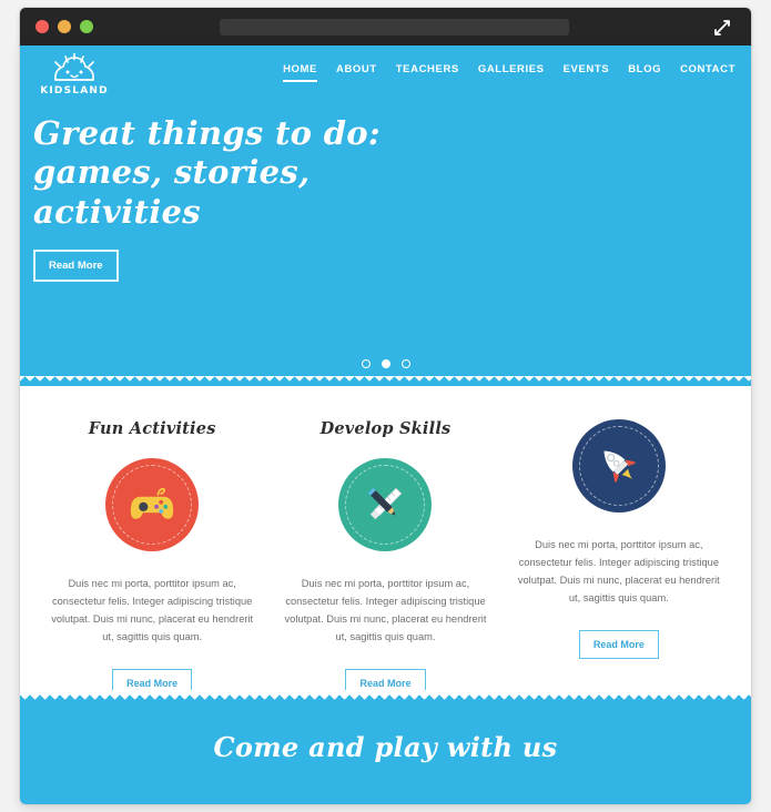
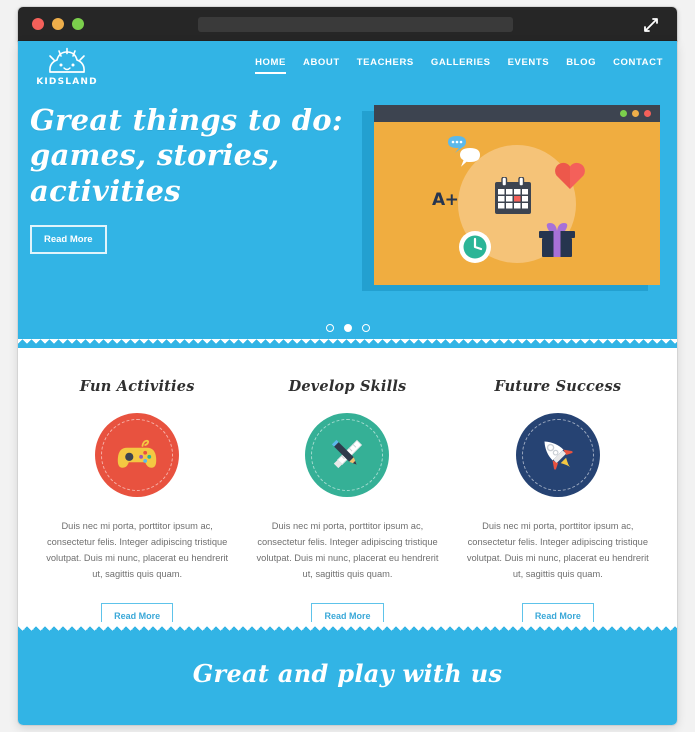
  KIDSLAND
  HOME
  ABOUT
  TEACHERS
  GALLERIES
  EVENTS
  BLOG
  CONTACT
  Great things to do:
  games, stories, activities
  Read More
+ A+
  Fun Activities
  Duis nec mi porta, porttitor ipsum ac, consectetur felis. Integer adipiscing tristique volutpat. Duis mi nunc, placerat eu hendrerit ut, sagittis quis quam.
  Read More
  Develop Skills
  Duis nec mi porta, porttitor ipsum ac, consectetur felis. Integer adipiscing tristique volutpat. Duis mi nunc, placerat eu hendrerit ut, sagittis quis quam.
  Read More
+ Future Success
  Duis nec mi porta, porttitor ipsum ac, consectetur felis. Integer adipiscing tristique volutpat. Duis mi nunc, placerat eu hendrerit ut, sagittis quis quam.
  Read More
- Come and play with us
+ Great and play with us
